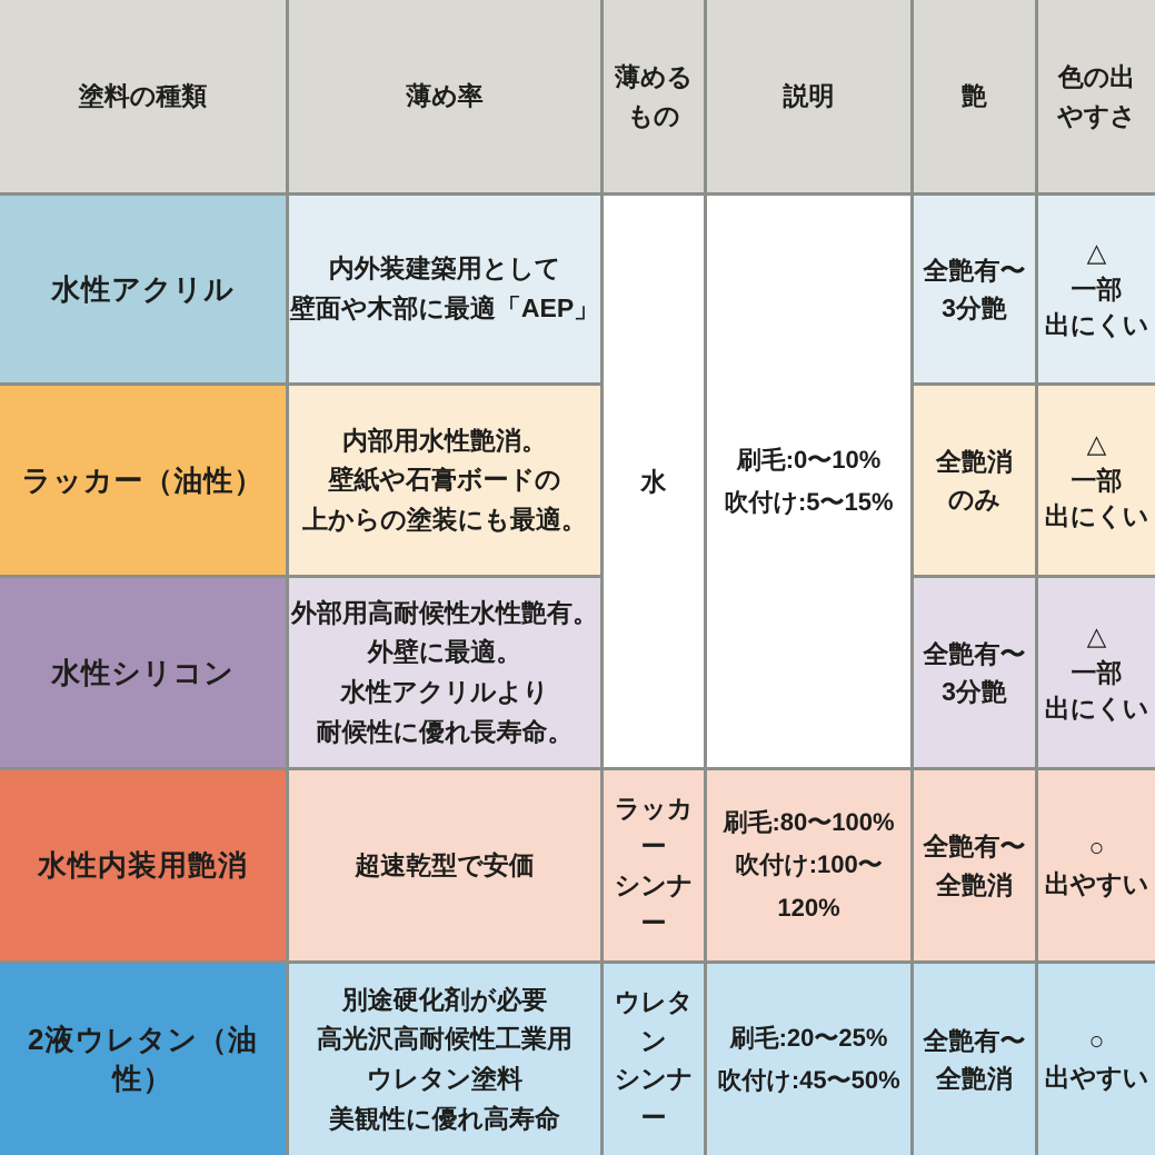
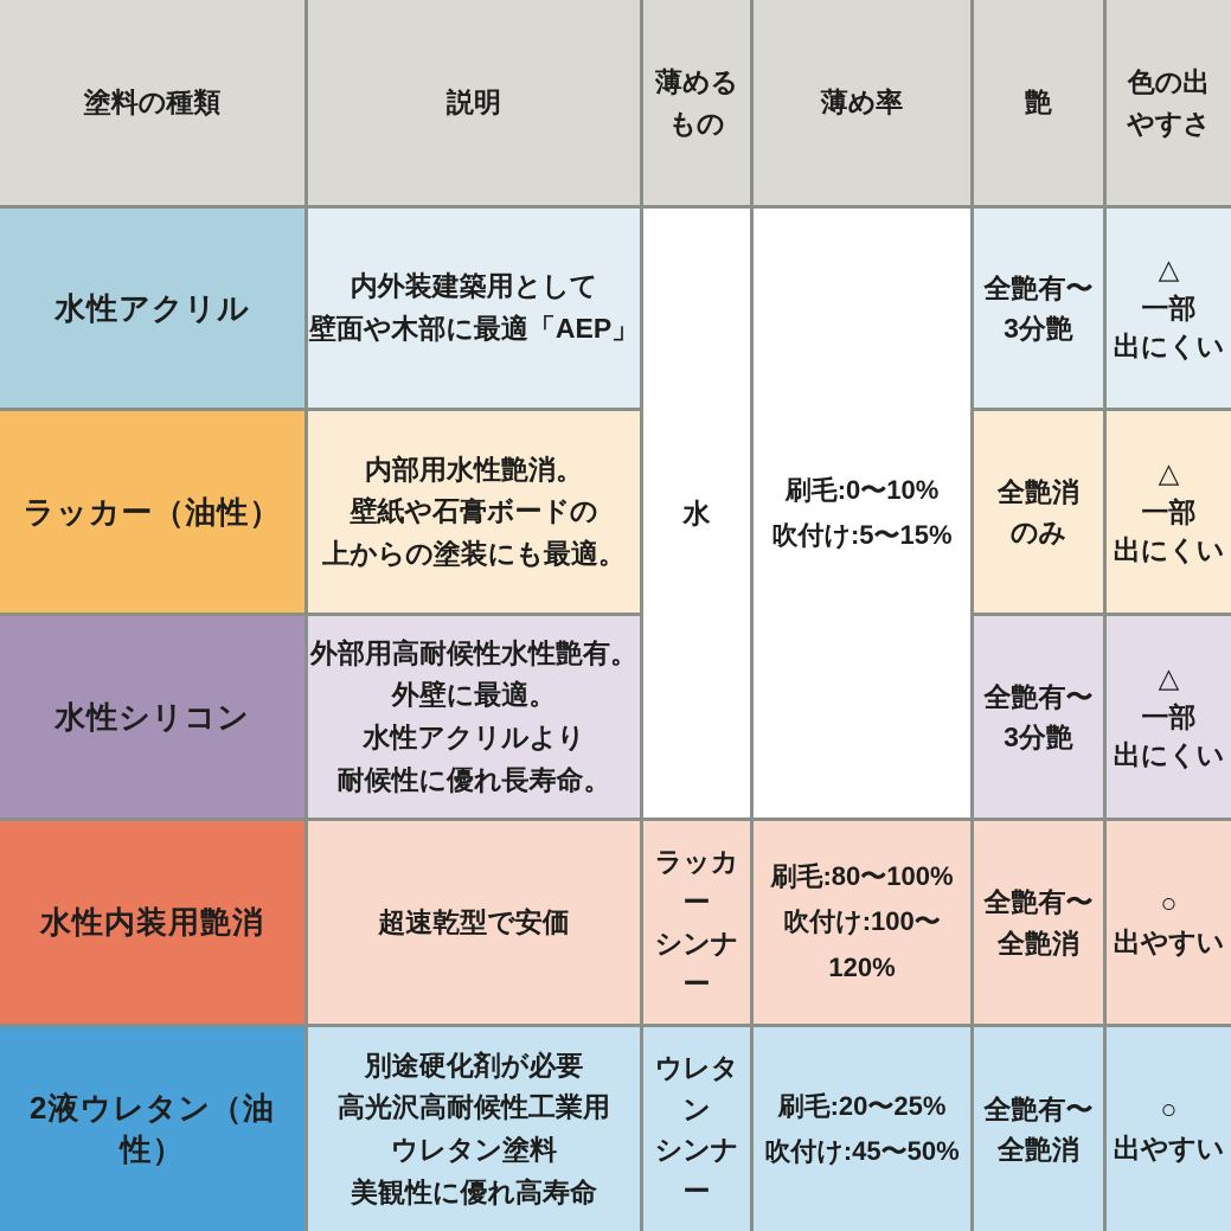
  塗料の種類
- 薄め率
+ 説明
  薄める
  もの
- 説明
+ 薄め率
  艶
  色の出
  やすさ
  水性アクリル
  内外装建築用として
  壁面や木部に最適「AEP」
  水
  刷毛:0〜10%
  吹付け:5〜15%
  全艶有〜
  3分艶
  △
  一部
  出にくい
  ラッカー（油性）
  内部用水性艶消。
  壁紙や石膏ボードの
  上からの塗装にも最適。
  全艶消
  のみ
  △
  一部
  出にくい
  水性シリコン
  外部用高耐候性水性艶有。
  外壁に最適。
  水性アクリルより
  耐候性に優れ長寿命。
  全艶有〜
  3分艶
  △
  一部
  出にくい
  水性内装用艶消
  超速乾型で安価
  ラッカー
  シンナー
  刷毛:80〜100%
  吹付け:100〜120%
  全艶有〜
  全艶消
  ○
  出やすい
  2液ウレタン（油性）
  別途硬化剤が必要
  高光沢高耐候性工業用
  ウレタン塗料
  美観性に優れ高寿命
  ウレタン
  シンナー
  刷毛:20〜25%
  吹付け:45〜50%
  全艶有〜
  全艶消
  ○
  出やすい
